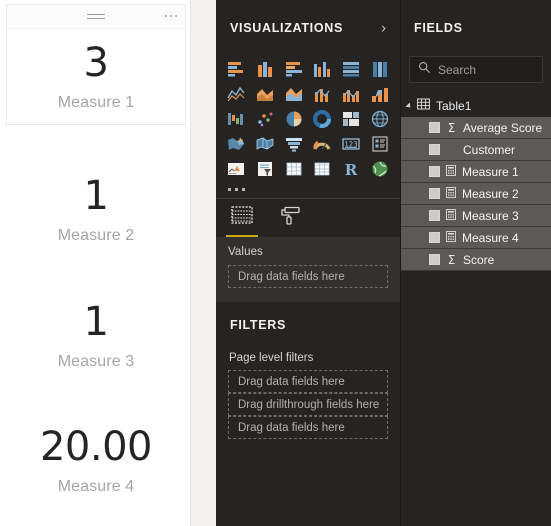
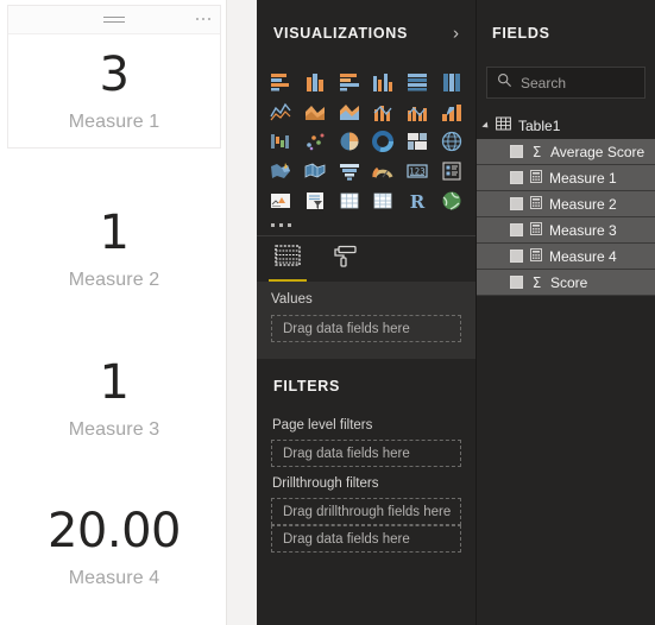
  3
  Measure 1
  1
  Measure 2
  1
  Measure 3
  20.00
  Measure 4
  VISUALIZATIONS
  ›
  123
  R
  Values
  Drag data fields here
  FILTERS
  Page level filters
  Drag data fields here
+ Drillthrough filters
  Drag drillthrough fields here
  Drag data fields here
  FIELDS
  Search
  Table1
  Σ
  Average Score
- Customer
  Measure 1
  Measure 2
  Measure 3
  Measure 4
  Σ
  Score
